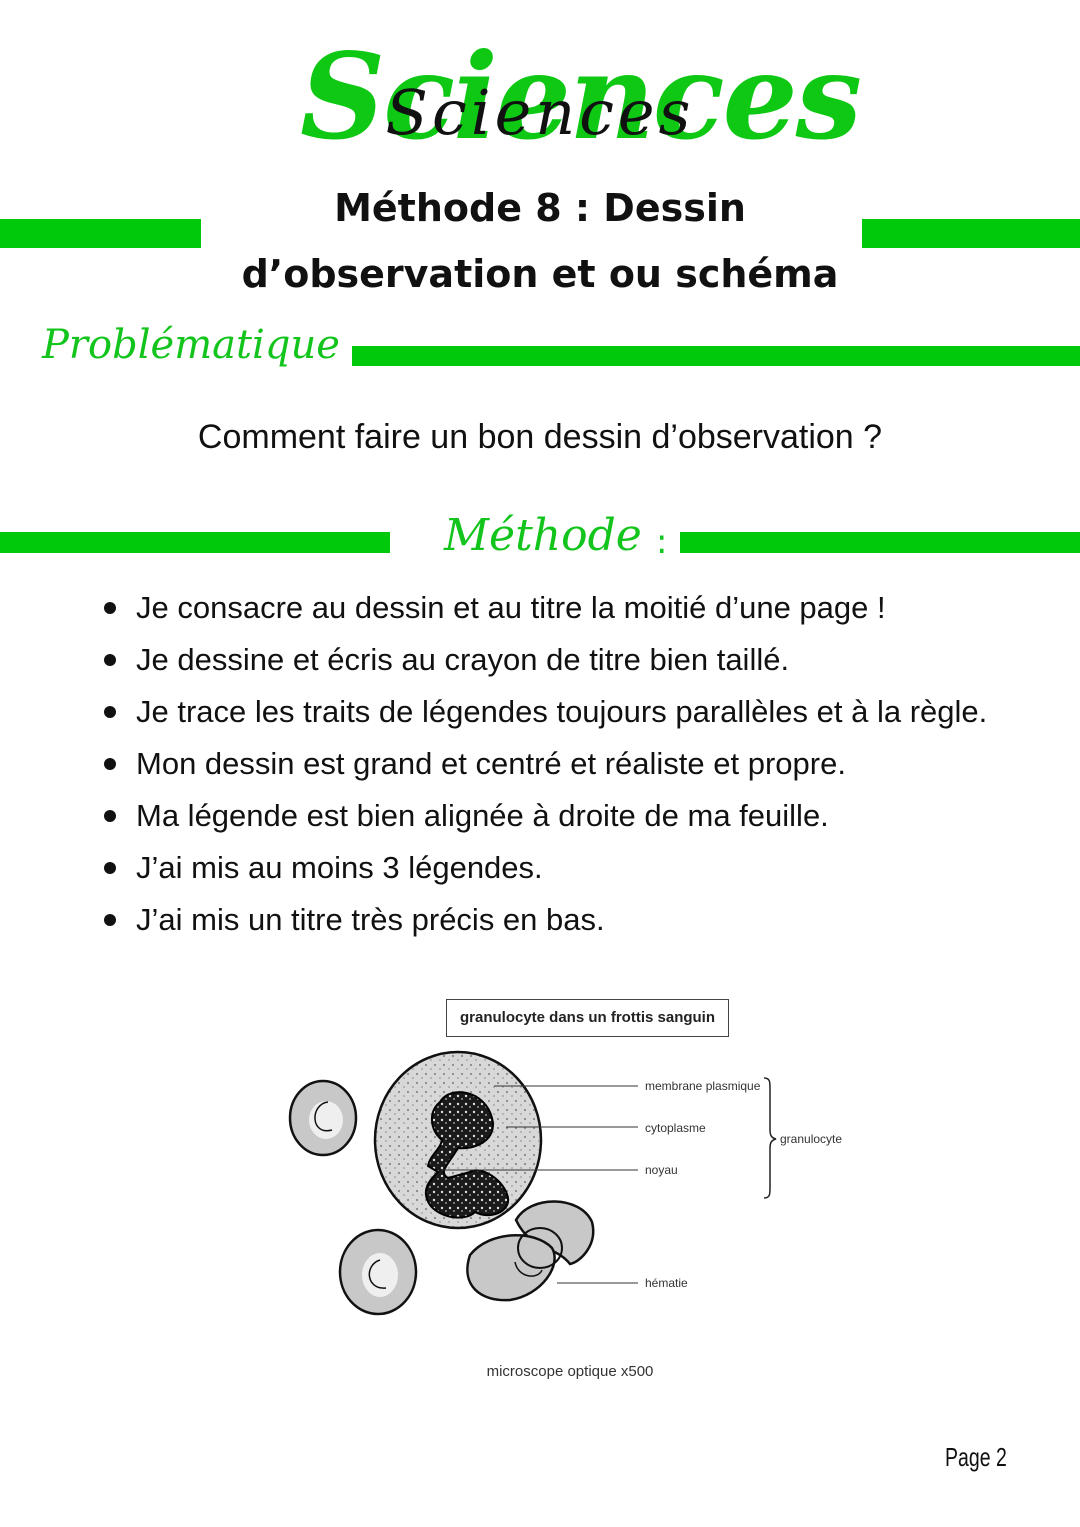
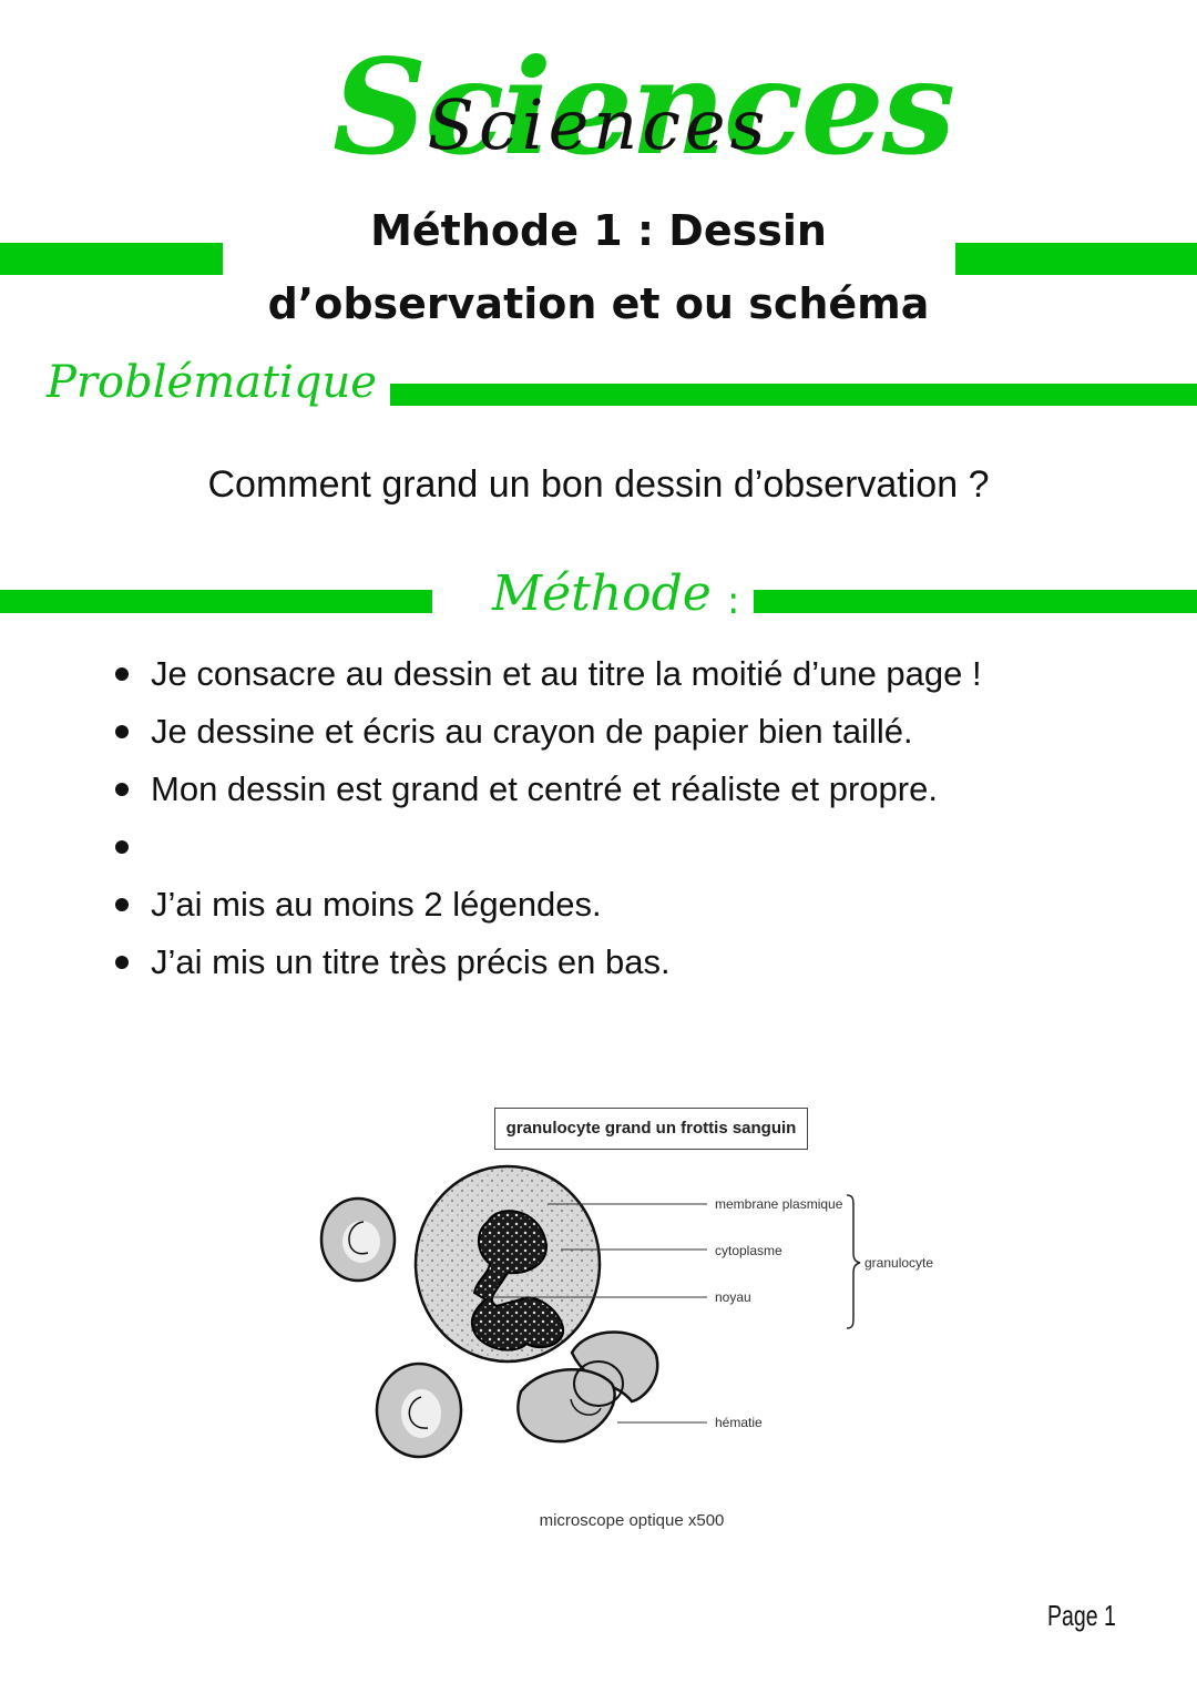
  Sciences
  Sciences
- Méthode 8 : Dessin
+ Méthode 1 : Dessin
  d’observation et ou schéma
  Problématique
- Comment faire un bon dessin d’observation ?
+ Comment grand un bon dessin d’observation ?
  Méthode
  :
  Je consacre au dessin et au titre la moitié d’une page !
- Je dessine et écris au crayon de titre bien taillé.
+ Je dessine et écris au crayon de papier bien taillé.
- Je trace les traits de légendes toujours parallèles et à la règle.
  Mon dessin est grand et centré et réaliste et propre.
- Ma légende est bien alignée à droite de ma feuille.
- J’ai mis au moins 3 légendes.
+ J’ai mis au moins 2 légendes.
  J’ai mis un titre très précis en bas.
- granulocyte dans un frottis sanguin
+ granulocyte grand un frottis sanguin
  membrane plasmique
  cytoplasme
  noyau
  granulocyte
  hématie
  microscope optique x500
- Page 2
+ Page 1
